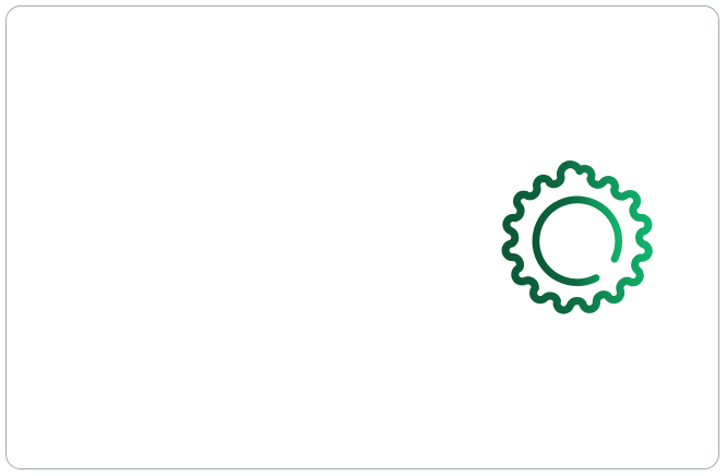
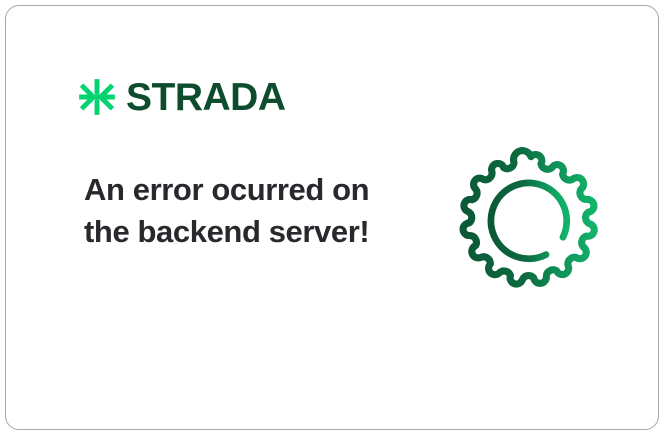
+ STRADA
+ An error ocurred on the backend server!
